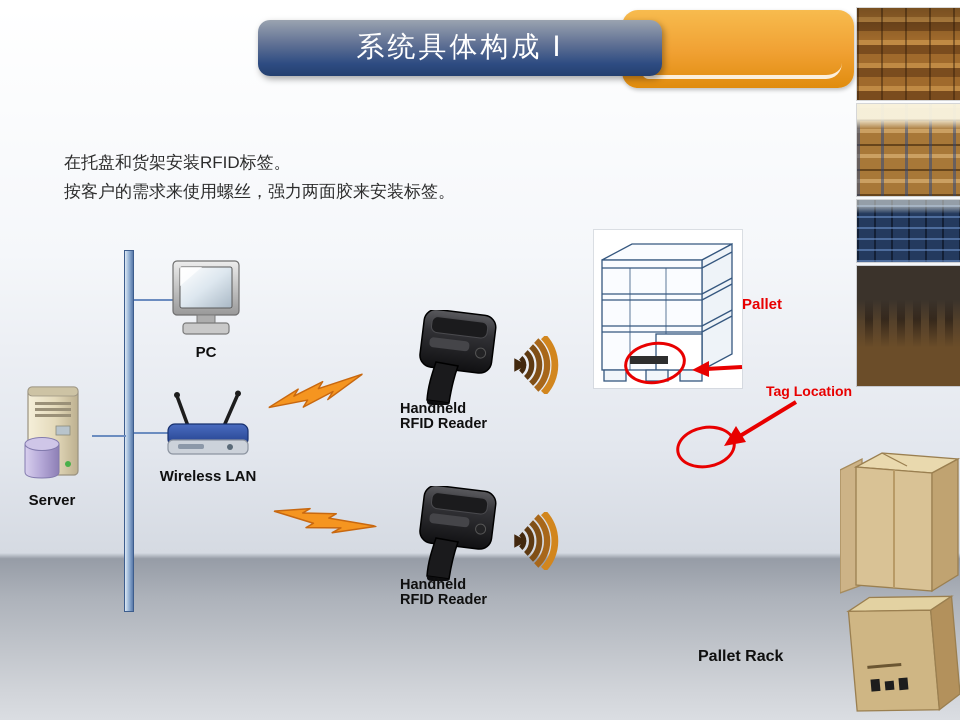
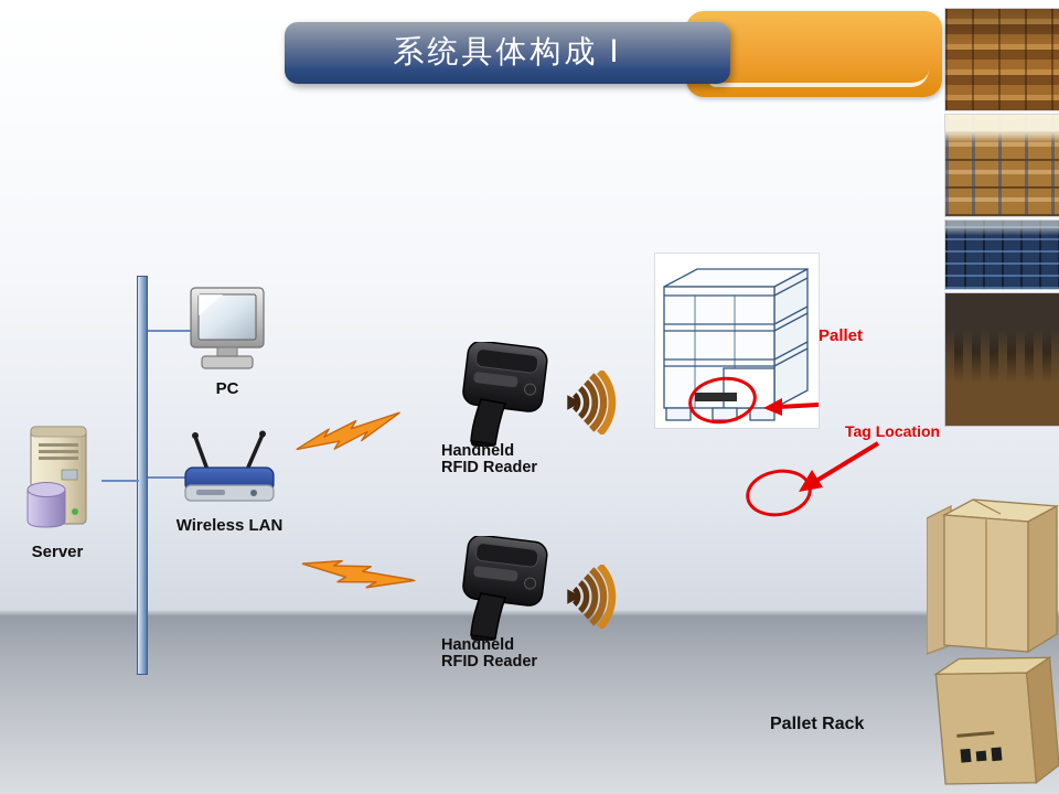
  系统具体构成 Ⅰ
- 在托盘和货架安装RFID标签。
- 按客户的需求来使用螺丝，强力两面胶来安装标签。
  Server
  PC
  Wireless LAN
  Handheld
  RFID Reader
  Handheld
  RFID Reader
  Pallet
  Tag Location
  Pallet Rack
